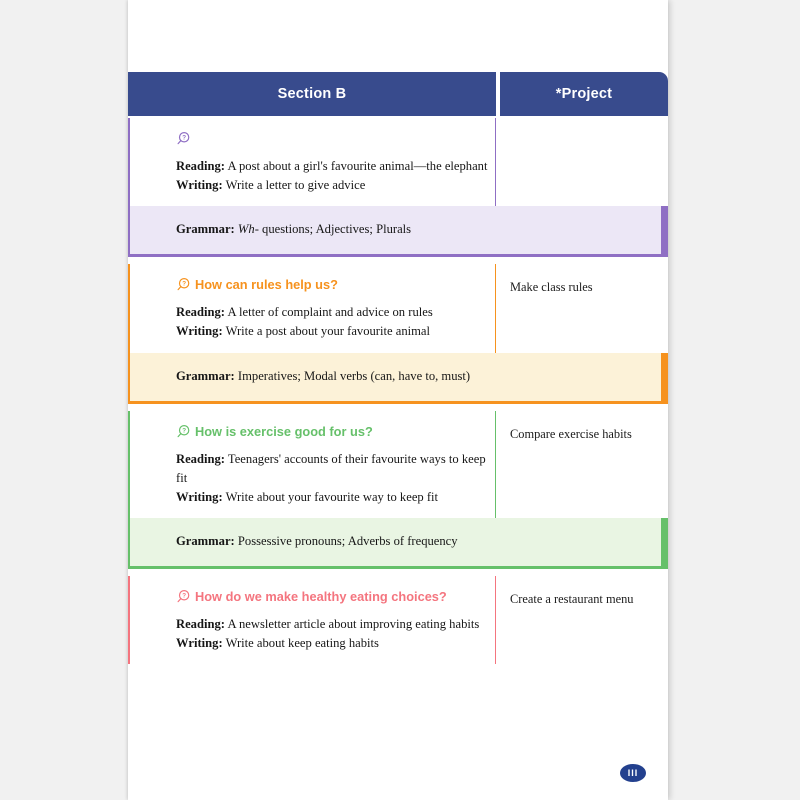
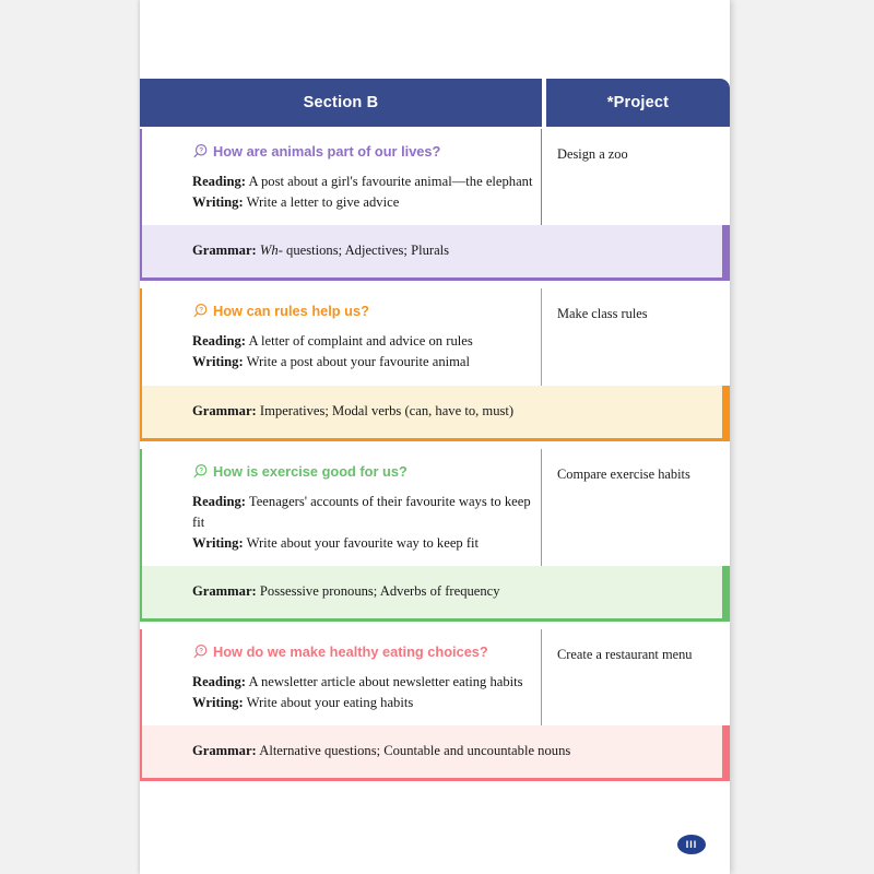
  Section B
  *Project
+ How are animals part of our lives?
  Reading: A post about a girl's favourite animal—the elephant
  Writing: Write a letter to give advice
+ Design a zoo
  Grammar: Wh- questions; Adjectives; Plurals
  How can rules help us?
  Reading: A letter of complaint and advice on rules
  Writing: Write a post about your favourite animal
  Make class rules
  Grammar: Imperatives; Modal verbs (can, have to, must)
  How is exercise good for us?
  Reading: Teenagers' accounts of their favourite ways to keep fit
  Writing: Write about your favourite way to keep fit
  Compare exercise habits
  Grammar: Possessive pronouns; Adverbs of frequency
  How do we make healthy eating choices?
- Reading: A newsletter article about improving eating habits
+ Reading: A newsletter article about newsletter eating habits
- Writing: Write about keep eating habits
+ Writing: Write about your eating habits
  Create a restaurant menu
+ Grammar: Alternative questions; Countable and uncountable nouns
  III
